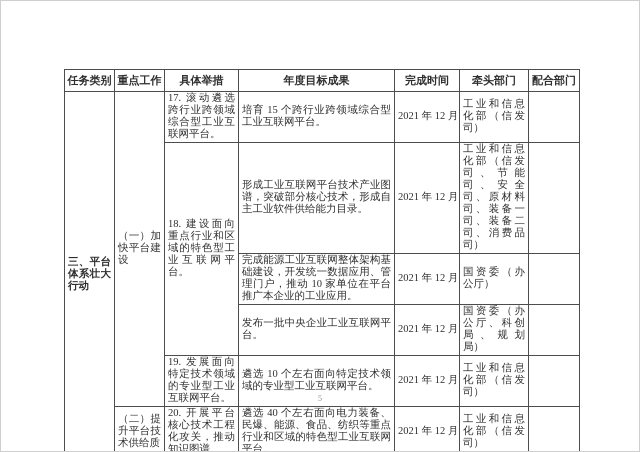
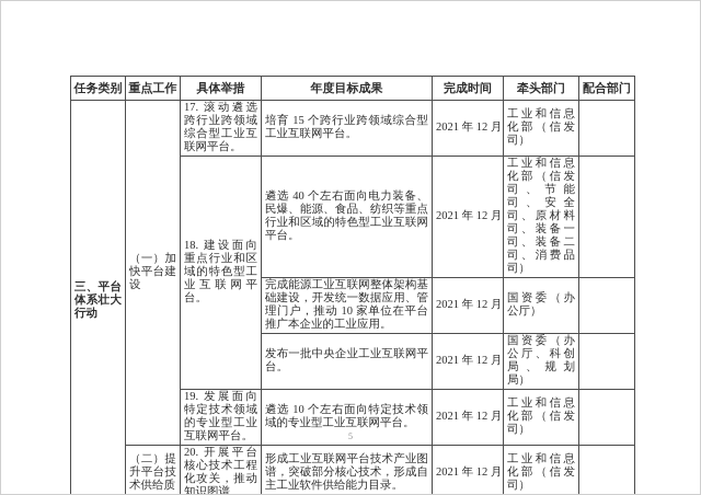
  任务类别	重点工作	具体举措	年度目标成果	完成时间	牵头部门	配合部门
  三、平台体系壮大行动	（一）加快平台建设	17. 滚动遴选跨行业跨领域综合型工业互联网平台。	培育 15 个跨行业跨领域综合型工业互联网平台。	2021 年 12 月	工业和信息化部（信发司）
- 18. 建设面向重点行业和区域的特色型工业互联网平台。	形成工业互联网平台技术产业图谱，突破部分核心技术，形成自主工业软件供给能力目录。	2021 年 12 月	工业和信息化部（信发司、节能司、安全司、原材料司、装备一司、装备二司、消费品司）
+ 18. 建设面向重点行业和区域的特色型工业互联网平台。	遴选 40 个左右面向电力装备、民爆、能源、食品、纺织等重点行业和区域的特色型工业互联网平台。	2021 年 12 月	工业和信息化部（信发司、节能司、安全司、原材料司、装备一司、装备二司、消费品司）
  完成能源工业互联网整体架构基础建设，开发统一数据应用、管理门户，推动 10 家单位在平台推广本企业的工业应用。	2021 年 12 月	国资委（办公厅）
  发布一批中央企业工业互联网平台。	2021 年 12 月	国资委（办公厅、科创局、规划局）
  19. 发展面向特定技术领域的专业型工业互联网平台。	遴选 10 个左右面向特定技术领域的专业型工业互联网平台。	2021 年 12 月	工业和信息化部（信发司）
- （二）提升平台技术供给质	20. 开展平台核心技术工程化攻关，推动知识图谱	遴选 40 个左右面向电力装备、民爆、能源、食品、纺织等重点行业和区域的特色型工业互联网平台。	2021 年 12 月	工业和信息化部（信发司）
+ （二）提升平台技术供给质	20. 开展平台核心技术工程化攻关，推动知识图谱	形成工业互联网平台技术产业图谱，突破部分核心技术，形成自主工业软件供给能力目录。	2021 年 12 月	工业和信息化部（信发司）
  5
